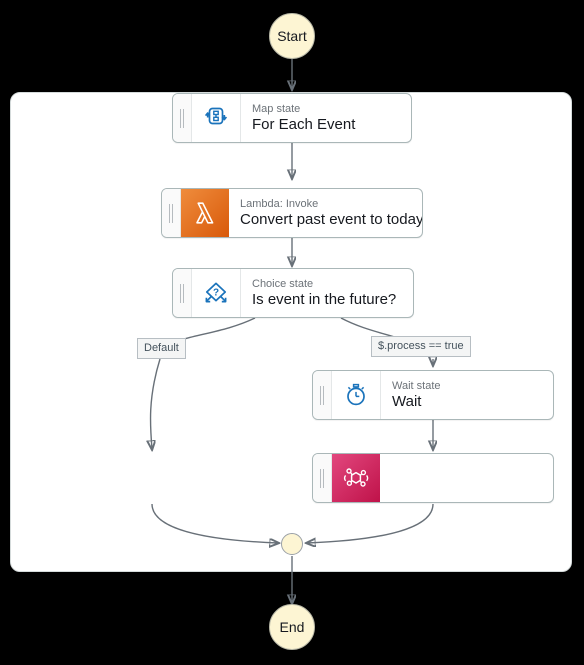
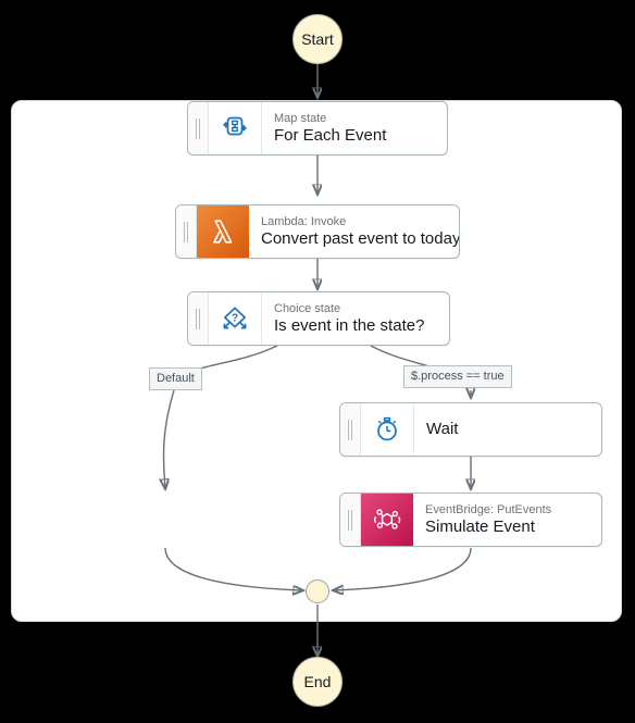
  Start
  Map state
  For Each Event
  Lambda: Invoke
  Convert past event to today
  ?
  Choice state
- Is event in the future?
+ Is event in the state?
  Default
  $.process == true
- Wait state
  Wait
+ EventBridge: PutEvents
+ Simulate Event
  End
